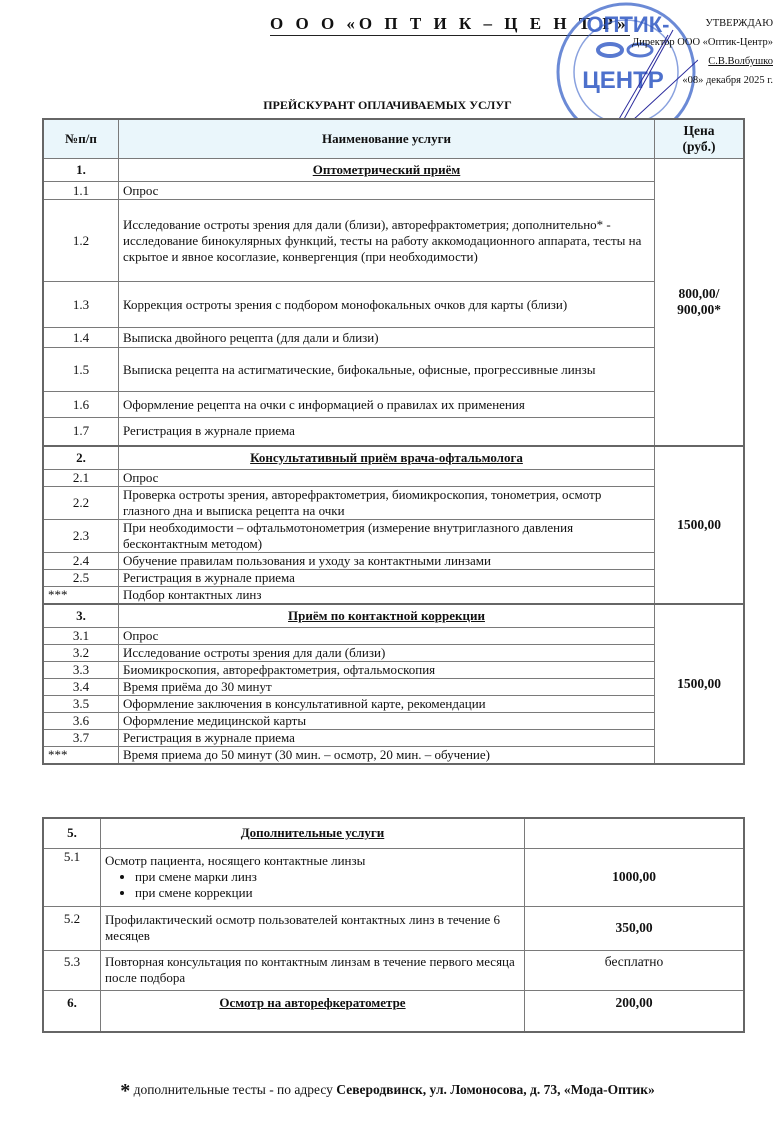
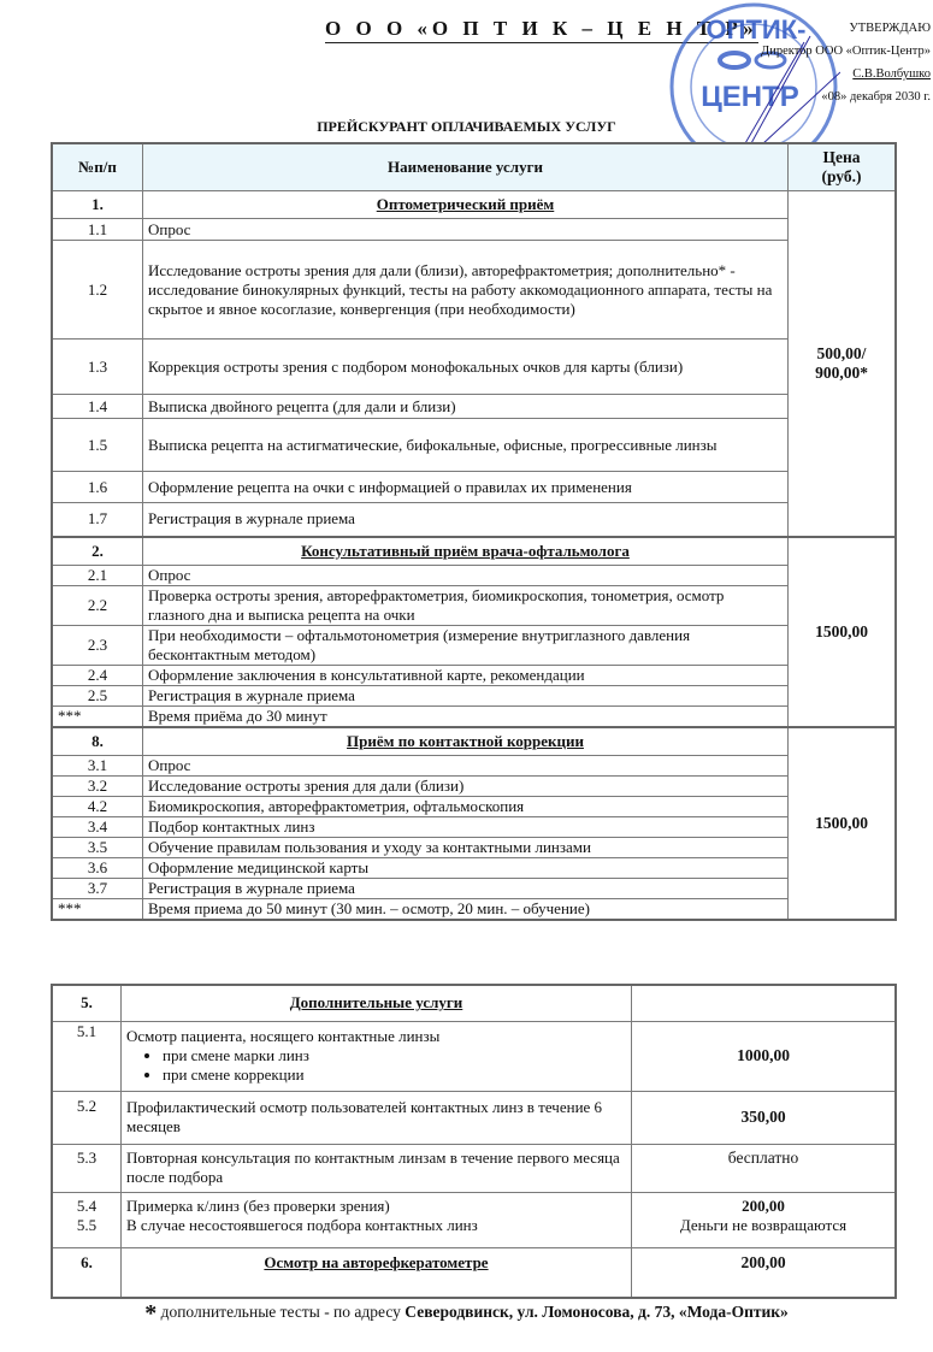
  О О О «О П Т И К – Ц Е Н Т Р»
  ОПТИК-
  ЦЕНТР
  УТВЕРЖДАЮ
  Директор ООО «Оптик-Центр»
  С.В.Волбушко
- «08» декабря 2025 г.
+ «08» декабря 2030 г.
  ПРЕЙСКУРАНТ ОПЛАЧИВАЕМЫХ УСЛУГ
  №п/п	Наименование услуги	Цена(руб.)
- 1.	Оптометрический приём	800,00/900,00*
+ 1.	Оптометрический приём	500,00/900,00*
  1.1	Опрос
  1.2	Исследование остроты зрения для дали (близи), авторефрактометрия; дополнительно* - исследование бинокулярных функций, тесты на работу аккомодационного аппарата, тесты на скрытое и явное косоглазие, конвергенция (при необходимости)
  1.3	Коррекция остроты зрения с подбором монофокальных очков для карты (близи)
  1.4	Выписка двойного рецепта (для дали и близи)
  1.5	Выписка рецепта на астигматические, бифокальные, офисные, прогрессивные линзы
  1.6	Оформление рецепта на очки с информацией о правилах их применения
  1.7	Регистрация в журнале приема
  2.	Консультативный приём врача-офтальмолога	1500,00
  2.1	Опрос
  2.2	Проверка остроты зрения, авторефрактометрия, биомикроскопия, тонометрия, осмотр глазного дна и выписка рецепта на очки
  2.3	При необходимости – офтальмотонометрия (измерение внутриглазного давления бесконтактным методом)
- 2.4	Обучение правилам пользования и уходу за контактными линзами
+ 2.4	Оформление заключения в консультативной карте, рекомендации
  2.5	Регистрация в журнале приема
- ***	Подбор контактных линз
+ ***	Время приёма до 30 минут
- 3.	Приём по контактной коррекции	1500,00
+ 8.	Приём по контактной коррекции	1500,00
  3.1	Опрос
  3.2	Исследование остроты зрения для дали (близи)
- 3.3	Биомикроскопия, авторефрактометрия, офтальмоскопия
+ 4.2	Биомикроскопия, авторефрактометрия, офтальмоскопия
- 3.4	Время приёма до 30 минут
+ 3.4	Подбор контактных линз
- 3.5	Оформление заключения в консультативной карте, рекомендации
+ 3.5	Обучение правилам пользования и уходу за контактными линзами
  3.6	Оформление медицинской карты
  3.7	Регистрация в журнале приема
  ***	Время приема до 50 минут (30 мин. – осмотр, 20 мин. – обучение)
  5.	Дополнительные услуги
  5.1	Осмотр пациента, носящего контактные линзы при смене марки линз при смене коррекции	1000,00
  5.2	Профилактический осмотр пользователей контактных линз в течение 6 месяцев	350,00
  5.3	Повторная консультация по контактным линзам в течение первого месяца после подбора	бесплатно
+ 5.45.5	Примерка к/линз (без проверки зрения)В случае несостоявшегося подбора контактных линз	200,00Деньги не возвращаются
  6.	Осмотр на авторефкератометре	200,00
  * дополнительные тесты - по адресу Северодвинск, ул. Ломоносова, д. 73, «Мода-Оптик»
